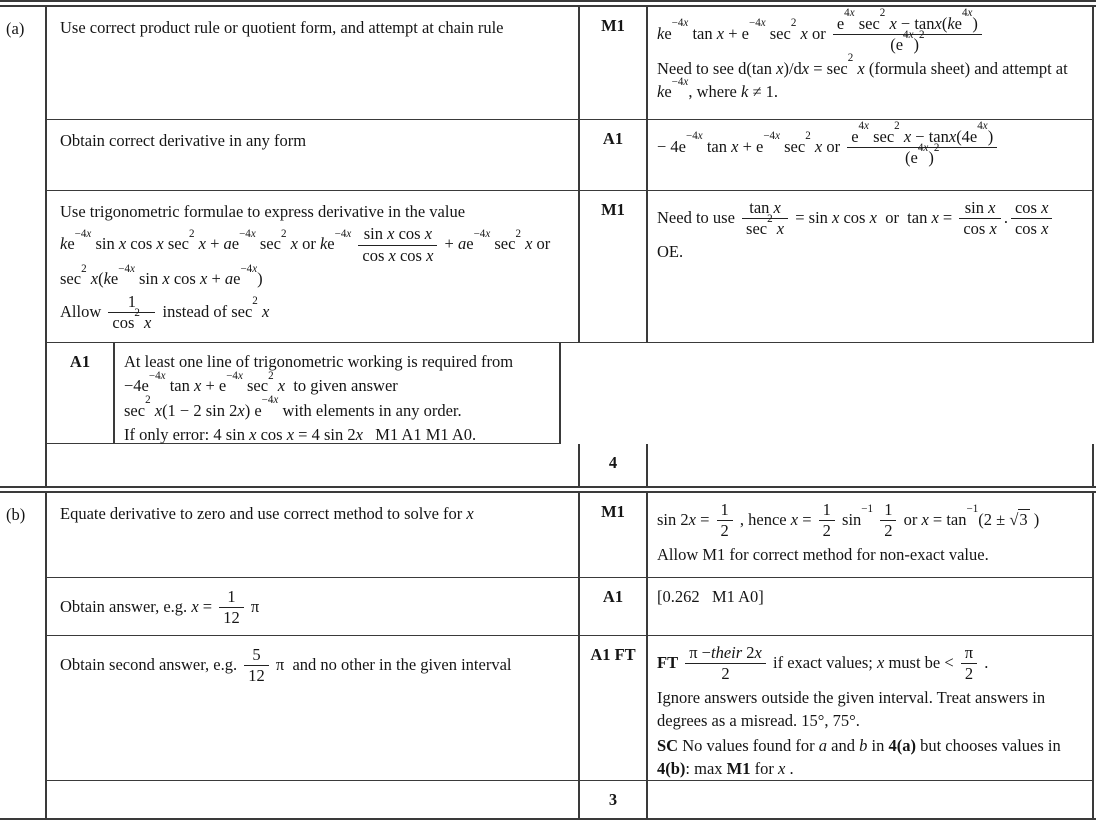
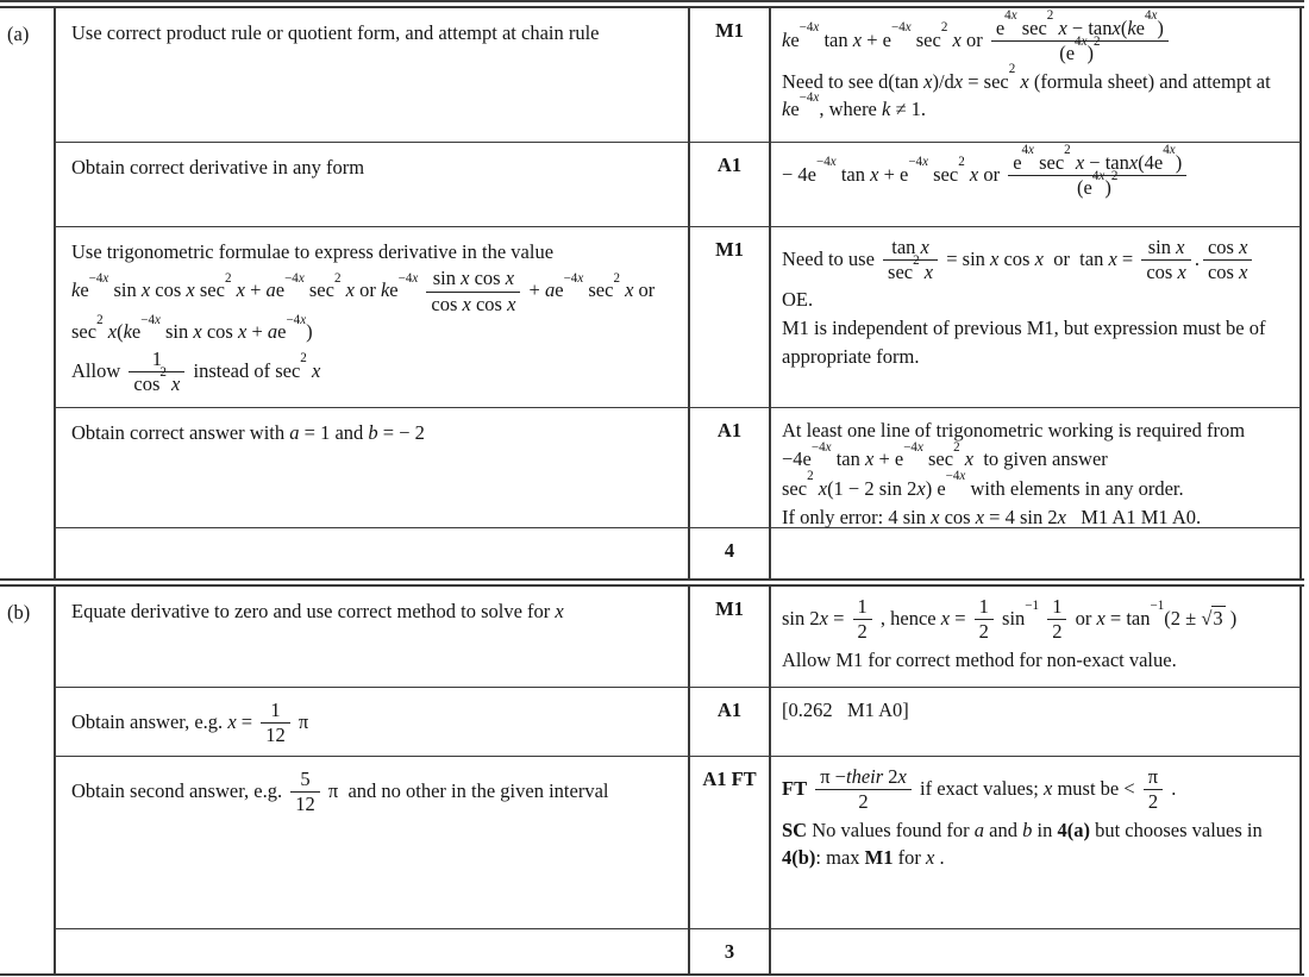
  (a)
  Use correct product rule or quotient form, and attempt at chain rule
  M1
  ke−4x tan x + e−4x sec2 x or
  e4x sec2 x − tanx(ke4x)
  (e4x)2
  Need to see d(tan x)/dx = sec2 x (formula sheet) and attempt at ke−4x, where k ≠ 1.
  Obtain correct derivative in any form
  A1
  − 4e−4x tan x + e−4x sec2 x or
  e4x sec2 x − tanx(4e4x)
  (e4x)2
  Use trigonometric formulae to express derivative in the value
  ke−4x sin x cos x sec2 x + ae−4x sec2 x or ke−4x
  sin x cos x
  cos x cos x
  + ae−4x sec2 x or
  sec2 x(ke−4x sin x cos x + ae−4x)
  Allow
  1
  cos2 x
  instead of sec2 x
  M1
  Need to use
  tan x
  sec2 x
  = sin x cos x or tan x =
  sin x
  cos x
  .
  cos x
  cos x
  OE.
+ M1 is independent of previous M1, but expression must be of appropriate form.
+ Obtain correct answer with a = 1 and b = − 2
  A1
  At least one line of trigonometric working is required from
  −4e−4x tan x + e−4x sec2 x to given answer
  sec2 x(1 − 2 sin 2x) e−4x with elements in any order.
  If only error: 4 sin x cos x = 4 sin 2x M1 A1 M1 A0.
  4
  (b)
  Equate derivative to zero and use correct method to solve for x
  M1
  sin 2x =
  1
  2
  , hence x =
  1
  2
  sin−1
  1
  2
  or x = tan−1(2 ± √3 )
  Allow M1 for correct method for non-exact value.
  Obtain answer, e.g. x =
  1
  12
  π
  A1
  [0.262 M1 A0]
  Obtain second answer, e.g.
  5
  12
  π and no other in the given interval
  A1 FT
  FT
  π −their 2x
  2
  if exact values; x must be <
  π
  2
  .
- Ignore answers outside the given interval. Treat answers in degrees as a misread. 15°, 75°.
  SC No values found for a and b in 4(a) but chooses values in 4(b): max M1 for x .
  3
